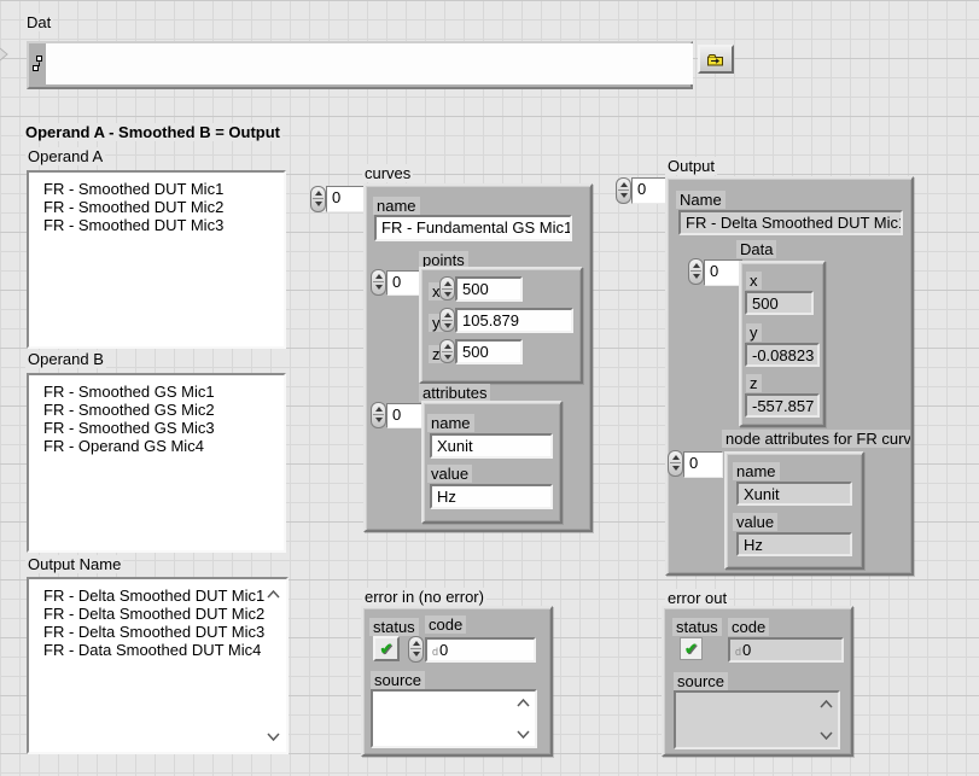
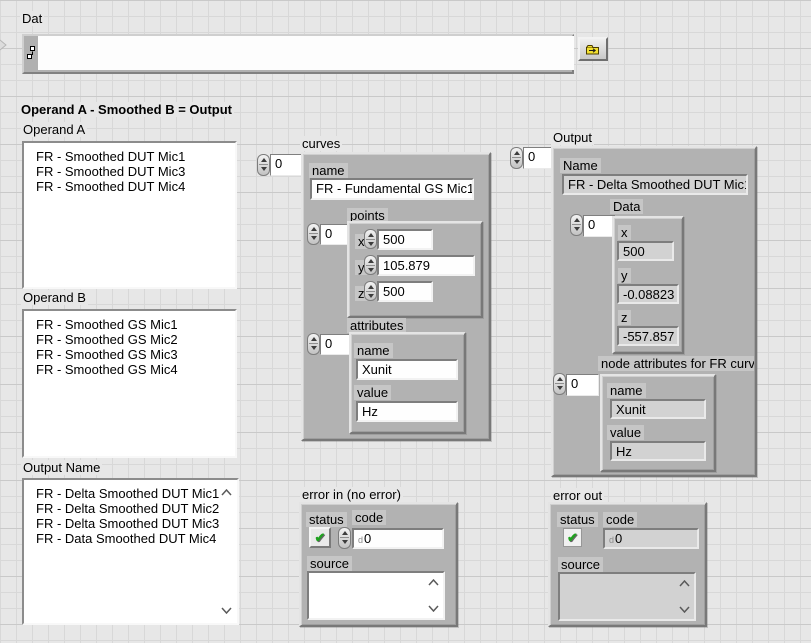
  Dat
  Operand A - Smoothed B = Output
  Operand A
  FR - Smoothed DUT Mic1
- FR - Smoothed DUT Mic2
  FR - Smoothed DUT Mic3
+ FR - Smoothed DUT Mic4
  Operand B
  FR - Smoothed GS Mic1
  FR - Smoothed GS Mic2
  FR - Smoothed GS Mic3
- FR - Operand GS Mic4
+ FR - Smoothed GS Mic4
  Output Name
  FR - Delta Smoothed DUT Mic1
  FR - Delta Smoothed DUT Mic2
  FR - Delta Smoothed DUT Mic3
  FR - Data Smoothed DUT Mic4
  0
  curves
  name
  FR - Fundamental GS Mic1
  points
  0
  x
  500
  y
  105.879
  z
  500
  attributes
  0
  name
  Xunit
  value
  Hz
  0
  Output
  Name
  FR - Delta Smoothed DUT Mic1
  Data
  0
  x
  500
  y
  -0.08823
  z
  -557.857
  node attributes for FR curv
  0
  name
  Xunit
  value
  Hz
  error in (no error)
  status
  code
  ✔
  d0
  source
  error out
  status
  code
  ✔
  d0
  source
